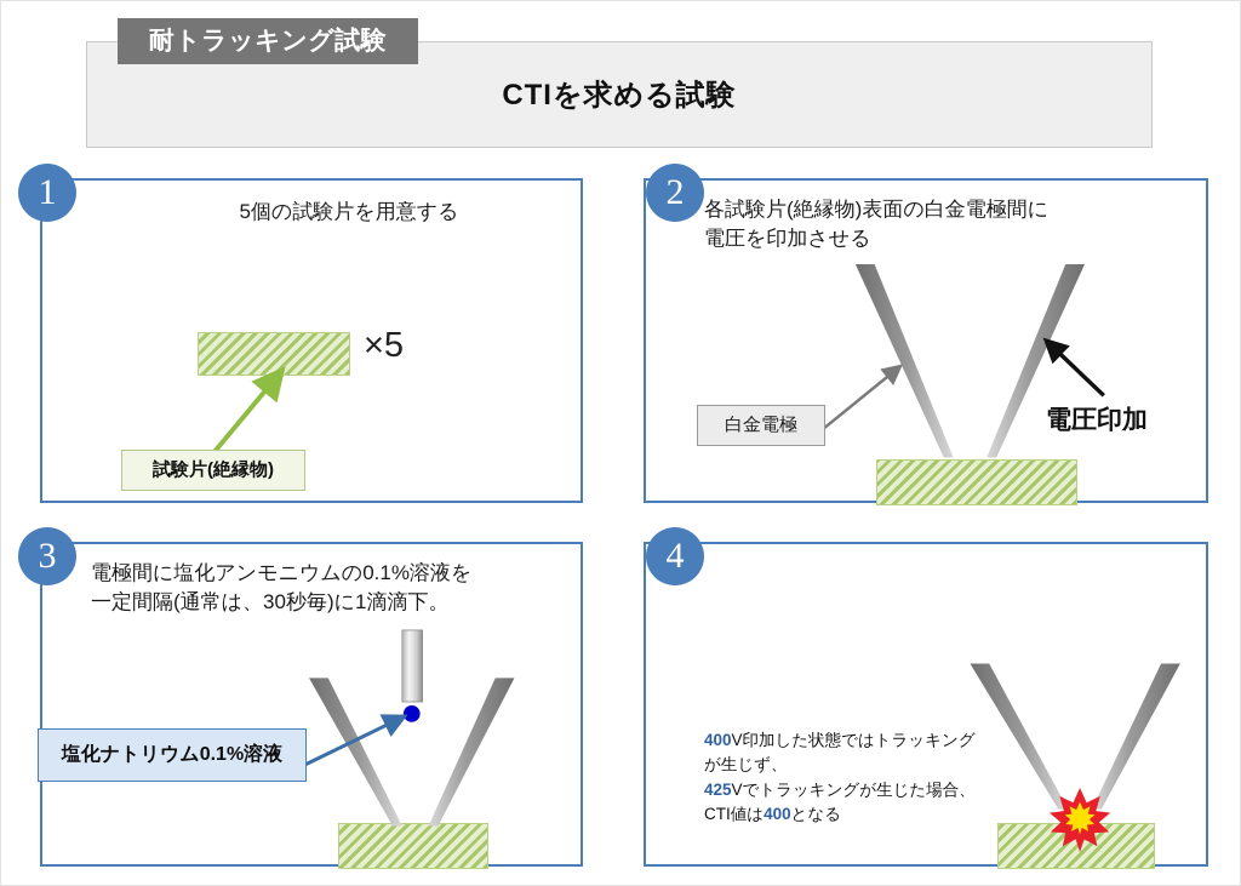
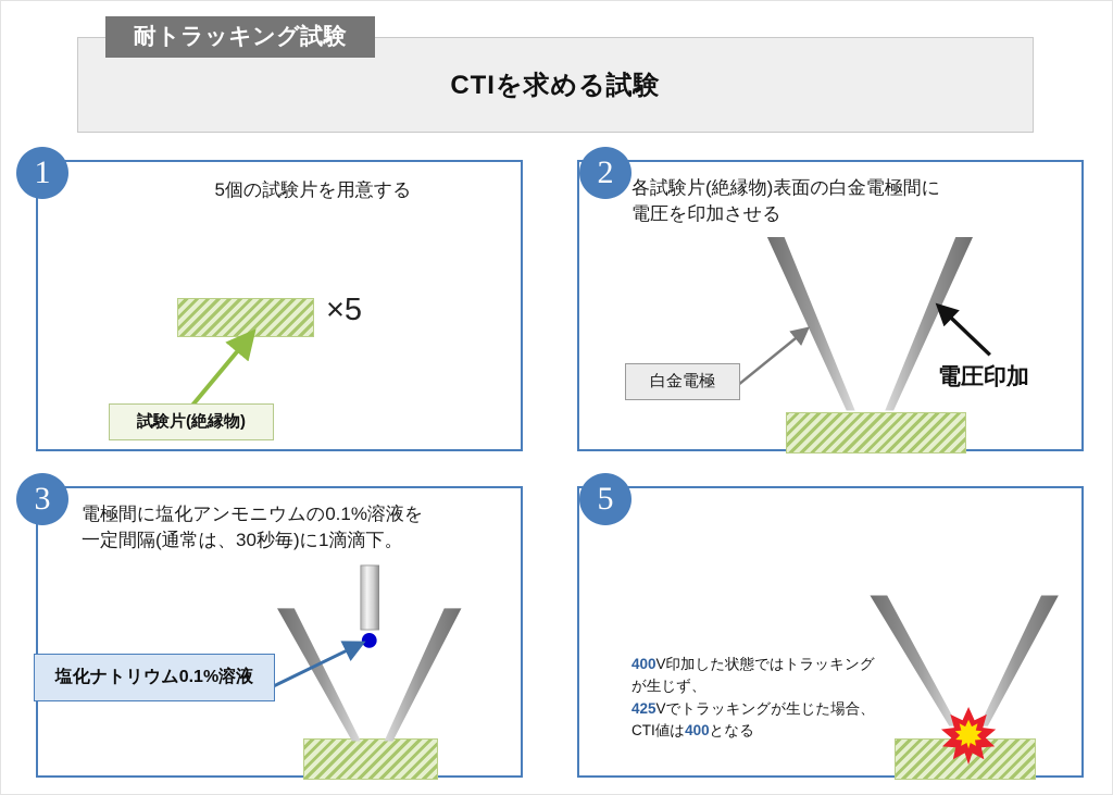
  CTIを求める試験
  耐トラッキング試験
  5個の試験片を用意する
  ×5
  試験片(絶縁物)
  1
  各試験片(絶縁物)表面の白金電極間に
  電圧を印加させる
  白金電極
  電圧印加
  2
  電極間に塩化アンモニウムの0.1%溶液を
  一定間隔(通常は、30秒毎)に1滴滴下。
  塩化ナトリウム0.1%溶液
  3
  400V印加した状態ではトラッキング
  が生じず、
  425Vでトラッキングが生じた場合、
  CTI値は400となる
- 4
+ 5
